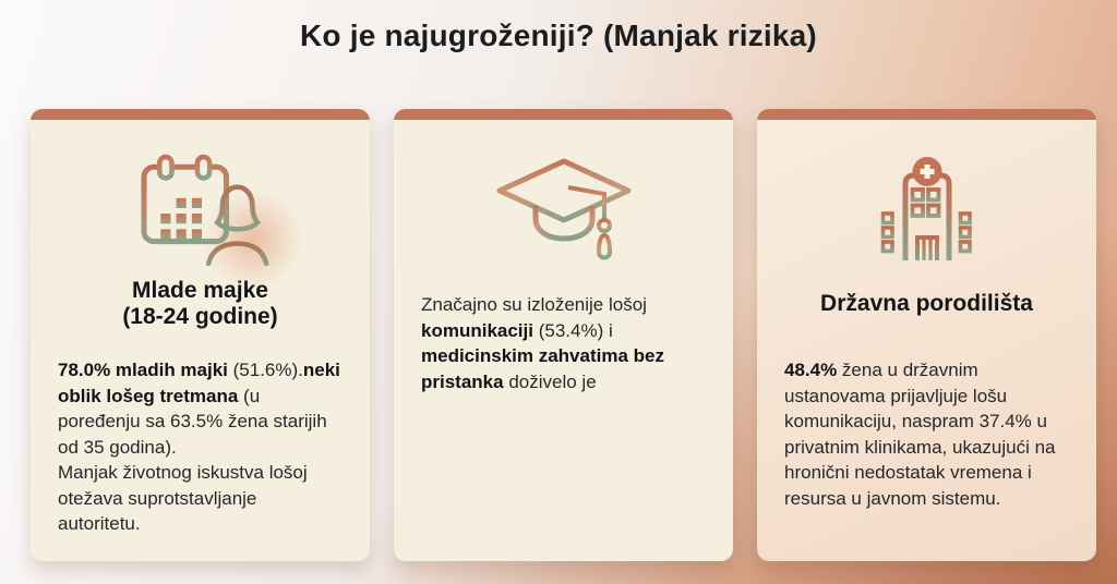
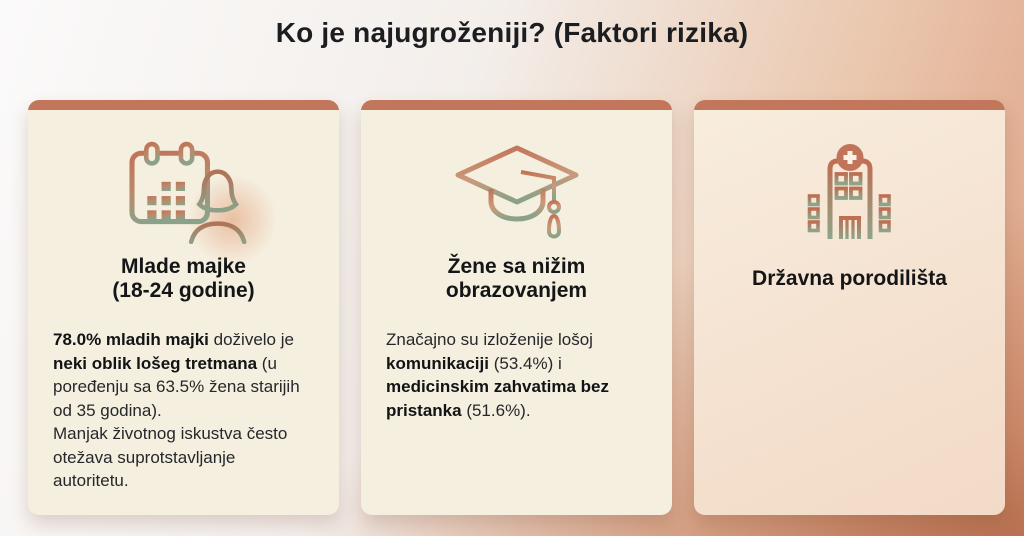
- Ko je najugroženiji? (Manjak rizika)
+ Ko je najugroženiji? (Faktori rizika)
  Mlade majke
  (18-24 godine)
- 78.0% mladih majki (51.6%).neki oblik lošeg tretmana (u poređenju sa 63.5% žena starijih od 35 godina).
+ 78.0% mladih majki doživelo je neki oblik lošeg tretmana (u poređenju sa 63.5% žena starijih od 35 godina).
- Manjak životnog iskustva lošoj otežava suprotstavljanje autoritetu.
+ Manjak životnog iskustva često otežava suprotstavljanje autoritetu.
+ Žene sa nižim
+ obrazovanjem
- Značajno su izloženije lošoj komunikaciji (53.4%) i medicinskim zahvatima bez pristanka doživelo je
+ Značajno su izloženije lošoj komunikaciji (53.4%) i medicinskim zahvatima bez pristanka (51.6%).
  Državna porodilišta
- 48.4% žena u državnim ustanovama prijavljuje lošu komunikaciju, naspram 37.4% u privatnim klinikama, ukazujući na hronični nedostatak vremena i resursa u javnom sistemu.
